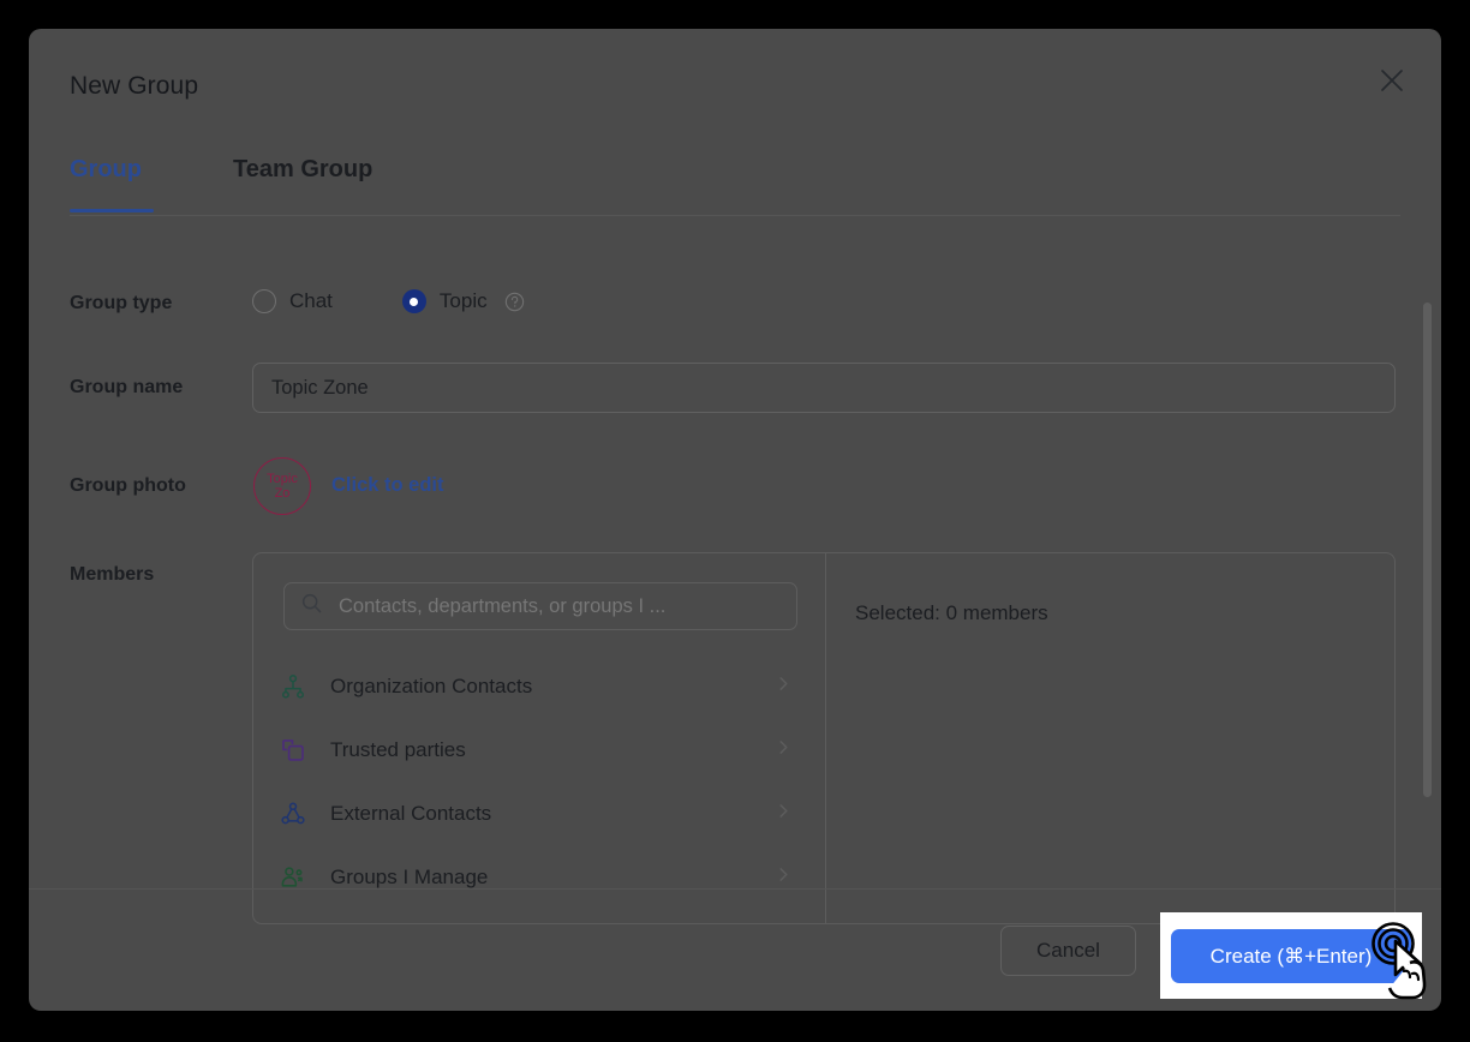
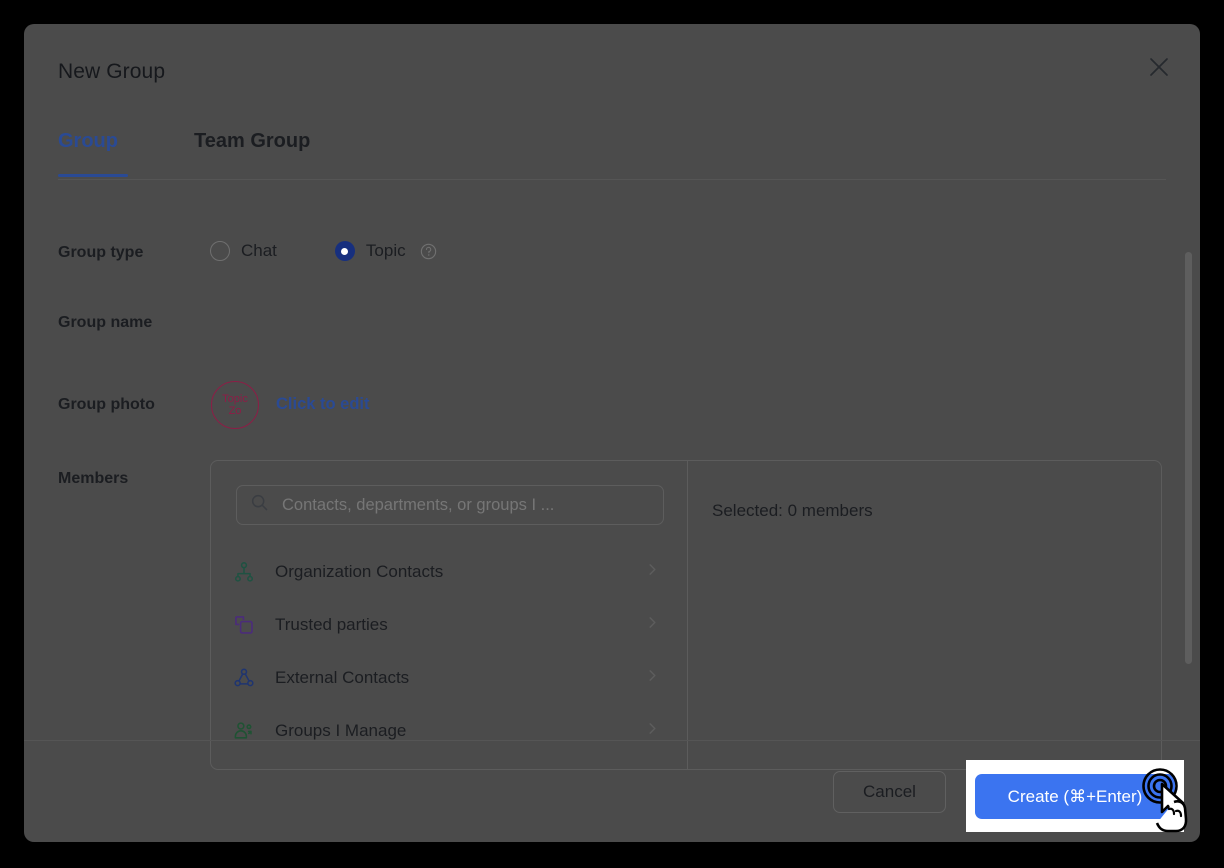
  New Group
  Group
  Team Group
  Group type
  Chat
  Topic
  Group name
- Topic Zone
  Group photo
  Topic Zo
  Click to edit
  Members
  Contacts, departments, or groups I ...
  Organization Contacts
  Trusted parties
  External Contacts
  Groups I Manage
  Selected: 0 members
  Cancel
  Create (⌘+Enter)
